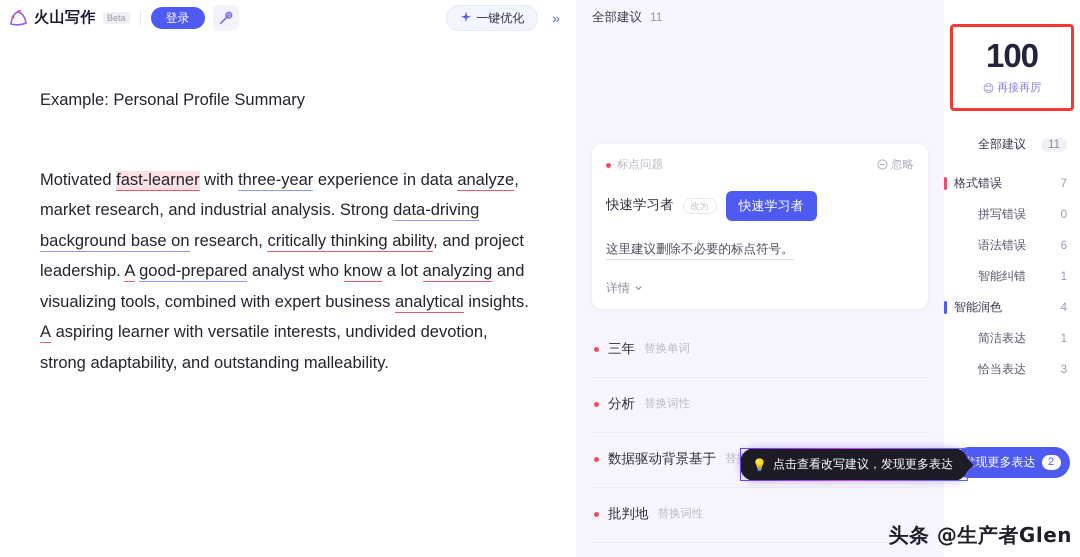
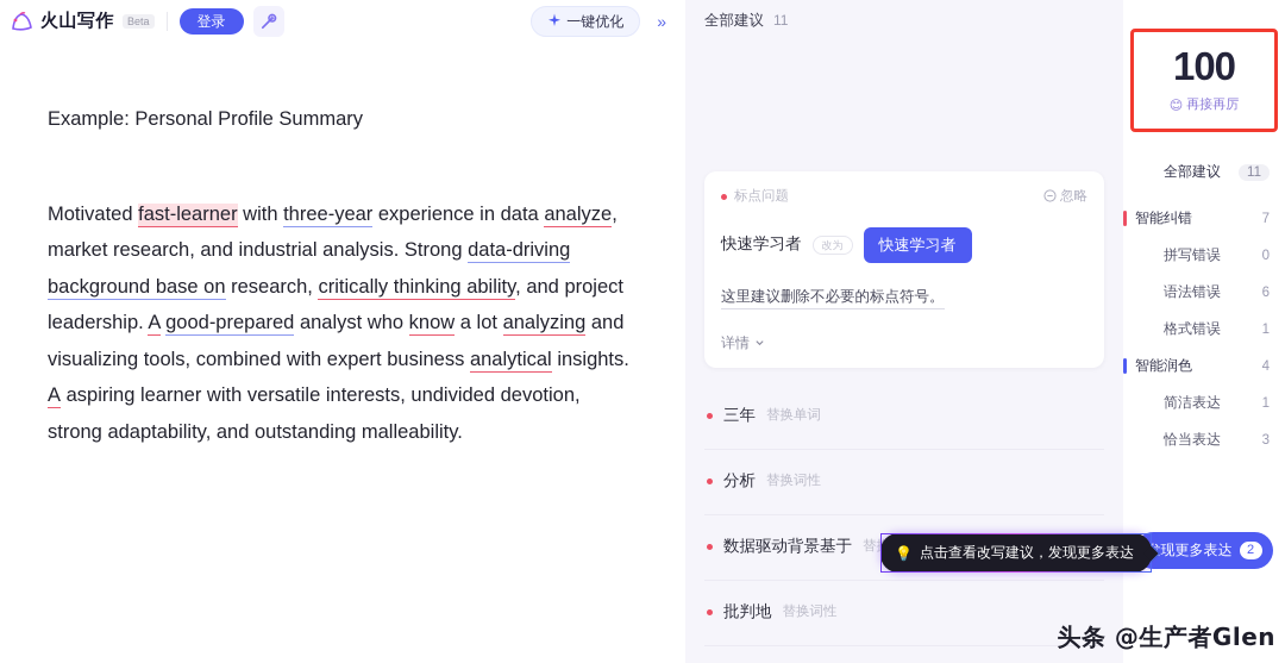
  火山写作
  Beta
  登录
  一键优化
  »
  Example: Personal Profile Summary
  Motivated fast-learner with three-year experience in data analyze, market research, and industrial analysis. Strong data-driving background base on research, critically thinking ability, and project leadership. A good-prepared analyst who know a lot analyzing and visualizing tools, combined with expert business analytical insights. A aspiring learner with versatile interests, undivided devotion, strong adaptability, and outstanding malleability.
  全部建议
  11
  标点问题
  忽略
  快速学习者
  改为
  快速学习者
  这里建议删除不必要的标点符号。
  详情
  三年
  替换单词
  分析
  替换词性
  数据驱动背景基于
  批判地
  替换词性
  100
  😊
  再接再厉
  全部建议
  11
- 格式错误
+ 智能纠错
  7
  拼写错误
  0
  语法错误
  6
- 智能纠错
+ 格式错误
  1
  智能润色
  4
  简洁表达
  1
  恰当表达
  3
  现更多表达
  2
  💡
  点击查看改写建议，发现更多表达
  头条 @生产者Glen
